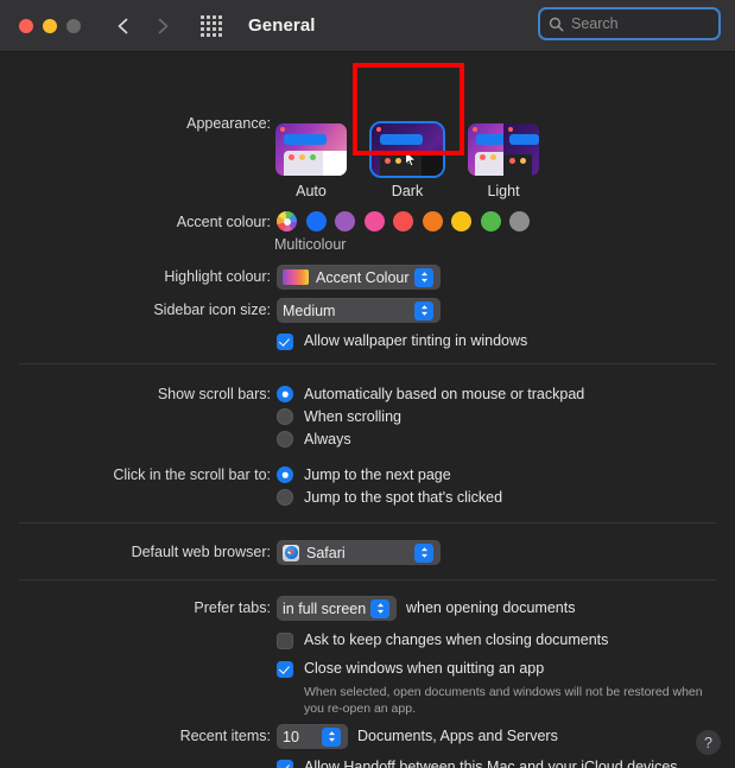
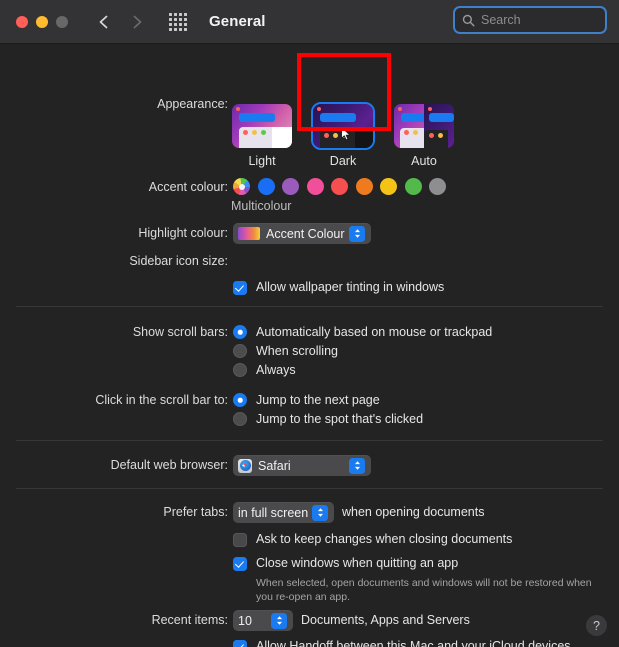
  General
  Search
  Appearance:
- Auto
+ Light
  Dark
- Light
+ Auto
  Accent colour:
  Multicolour
  Highlight colour:
  Accent Colour
  Sidebar icon size:
- Medium
  Allow wallpaper tinting in windows
  Show scroll bars:
  Automatically based on mouse or trackpad
  When scrolling
  Always
  Click in the scroll bar to:
  Jump to the next page
  Jump to the spot that's clicked
  Default web browser:
  Safari
  Prefer tabs:
  in full screen
  when opening documents
  Ask to keep changes when closing documents
  Close windows when quitting an app
  When selected, open documents and windows will not be restored when you re-open an app.
  Recent items:
  10
  Documents, Apps and Servers
  Allow Handoff between this Mac and your iCloud devices
  ?
